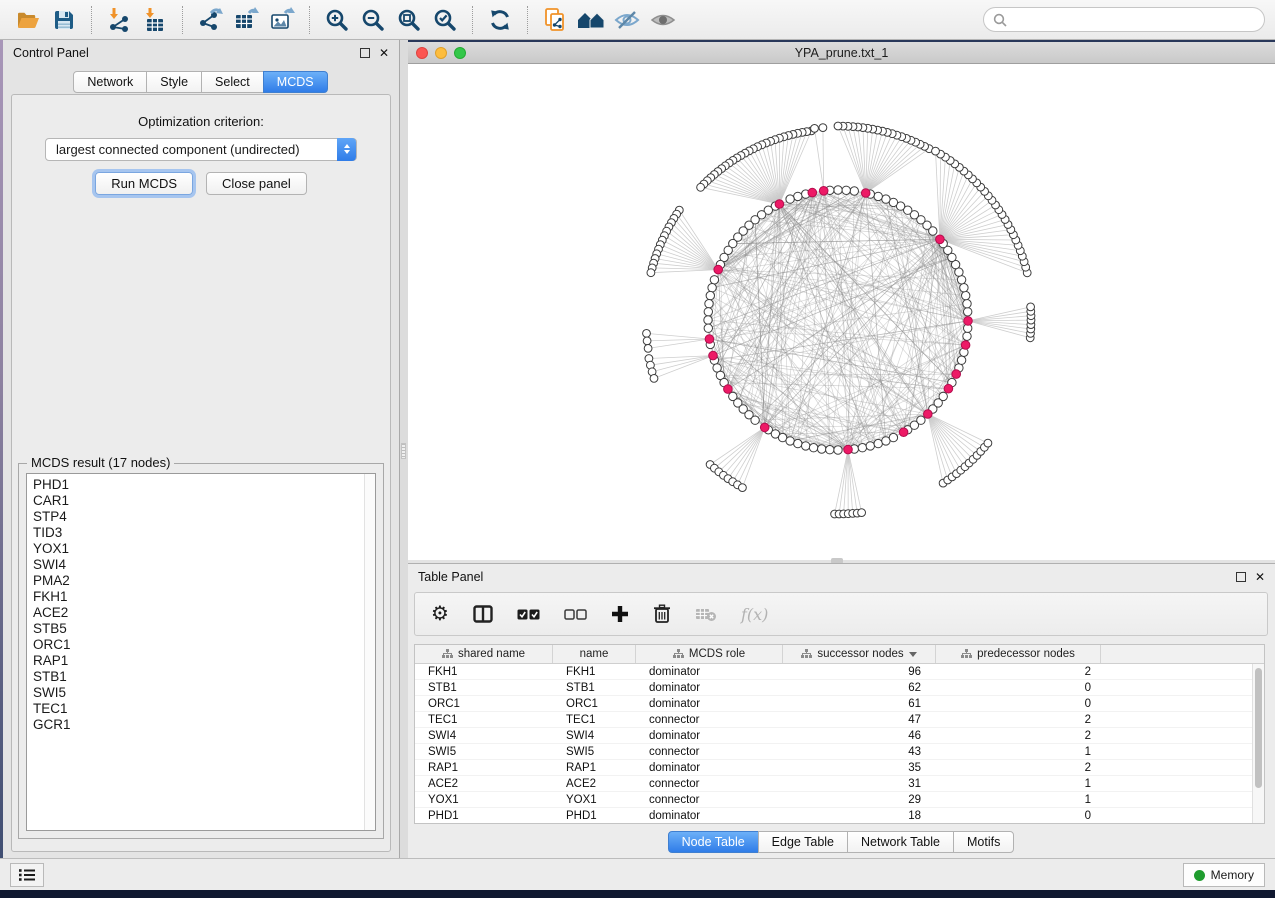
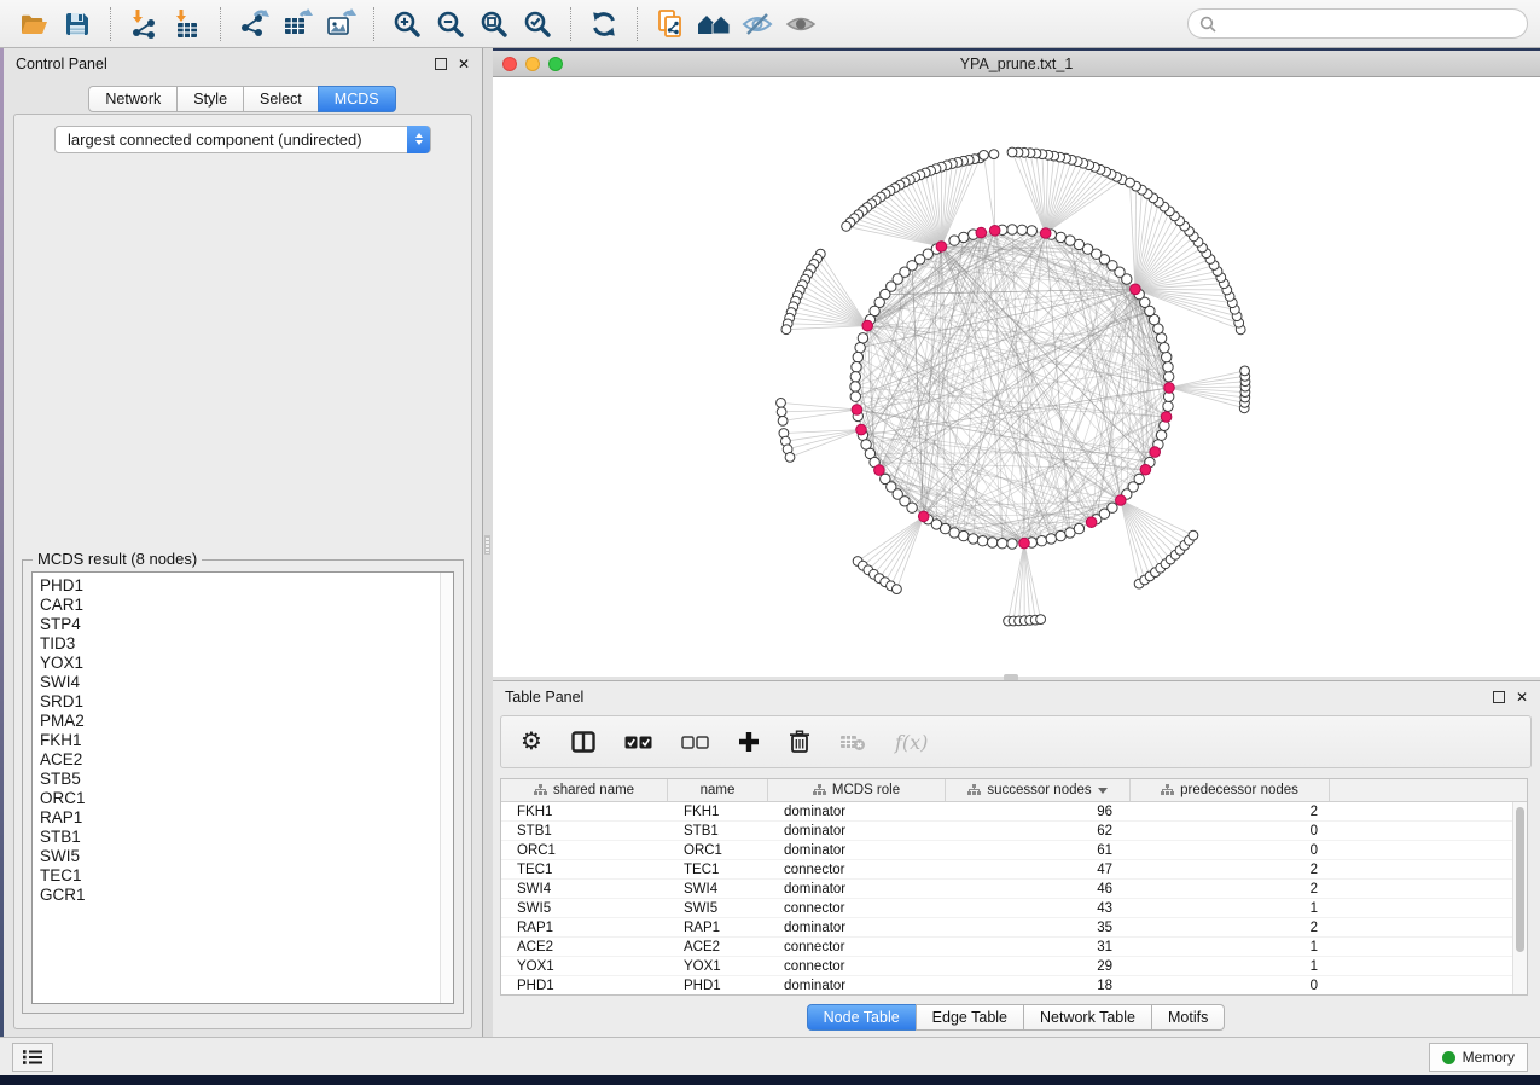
  Control Panel
  ✕
  Network
  Style
  Select
  MCDS
- Optimization criterion:
  largest connected component (undirected)
- Run MCDS
- Close panel
- MCDS result (17 nodes)
+ MCDS result (8 nodes)
  PHD1
  CAR1
  STP4
  TID3
  YOX1
  SWI4
+ SRD1
  PMA2
  FKH1
  ACE2
  STB5
  ORC1
  RAP1
  STB1
  SWI5
  TEC1
  GCR1
  YPA_prune.txt_1
  Table Panel
  ✕
  ⚙
  f(x)
  shared name
  name
  MCDS role
  successor nodes
  predecessor nodes
  FKH1
  FKH1
  dominator
  96
  2
  STB1
  STB1
  dominator
  62
  0
  ORC1
  ORC1
  dominator
  61
  0
  TEC1
  TEC1
  connector
  47
  2
  SWI4
  SWI4
  dominator
  46
  2
  SWI5
  SWI5
  connector
  43
  1
  RAP1
  RAP1
  dominator
  35
  2
  ACE2
  ACE2
  connector
  31
  1
  YOX1
  YOX1
  connector
  29
  1
  PHD1
  PHD1
  dominator
  18
  0
  Node Table
  Edge Table
  Network Table
  Motifs
  Memory
